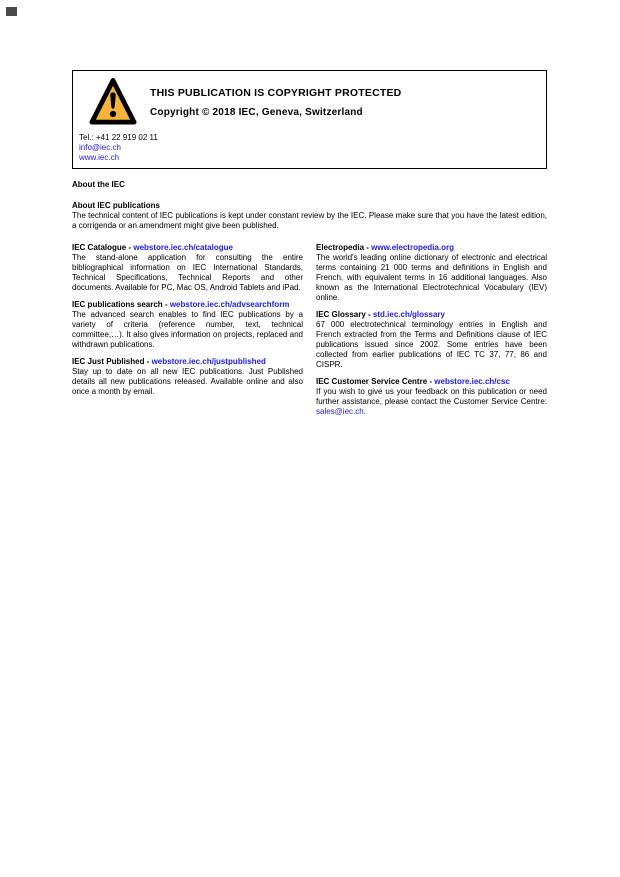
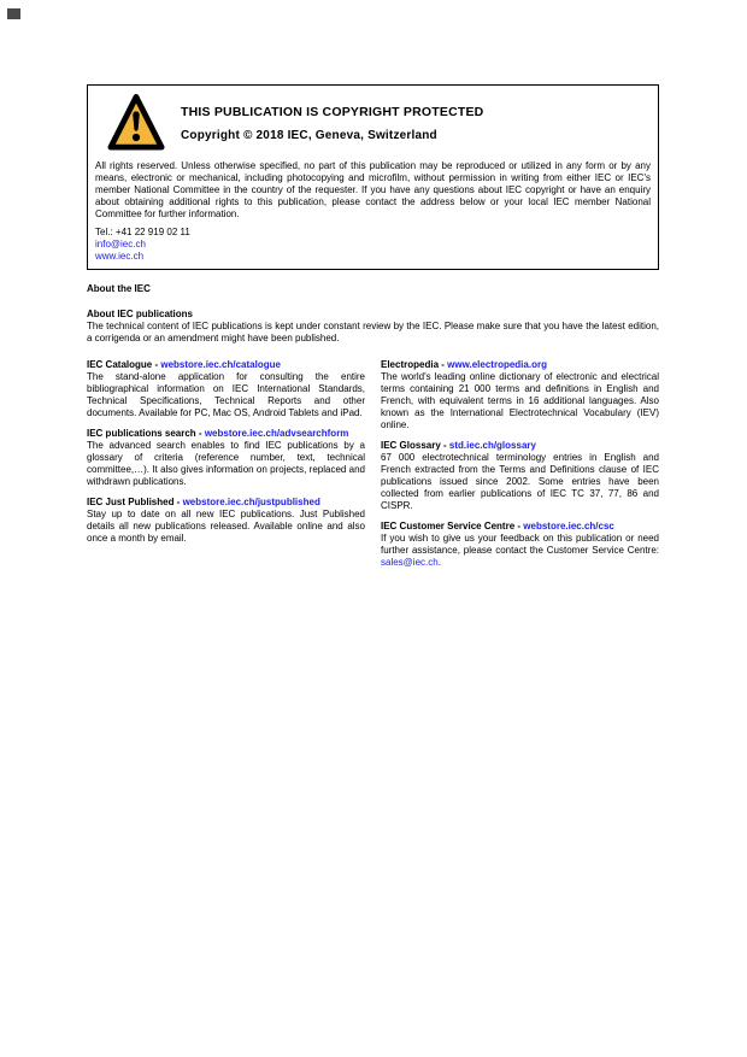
  THIS PUBLICATION IS COPYRIGHT PROTECTED
  Copyright © 2018 IEC, Geneva, Switzerland
+ All rights reserved. Unless otherwise specified, no part of this publication may be reproduced or utilized in any form or by any means, electronic or mechanical, including photocopying and microfilm, without permission in writing from either IEC or IEC's member National Committee in the country of the requester. If you have any questions about IEC copyright or have an enquiry about obtaining additional rights to this publication, please contact the address below or your local IEC member National Committee for further information.
  Tel.: +41 22 919 02 11
  info@iec.ch
  www.iec.ch
  About the IEC
  About IEC publications
- The technical content of IEC publications is kept under constant review by the IEC. Please make sure that you have the latest edition, a corrigenda or an amendment might give been published.
+ The technical content of IEC publications is kept under constant review by the IEC. Please make sure that you have the latest edition, a corrigenda or an amendment might have been published.
  IEC Catalogue - webstore.iec.ch/catalogue
  The stand-alone application for consulting the entire bibliographical information on IEC International Standards, Technical Specifications, Technical Reports and other documents. Available for PC, Mac OS, Android Tablets and iPad.
  IEC publications search - webstore.iec.ch/advsearchform
- The advanced search enables to find IEC publications by a variety of criteria (reference number, text, technical committee,…). It also gives information on projects, replaced and withdrawn publications.
+ The advanced search enables to find IEC publications by a glossary of criteria (reference number, text, technical committee,…). It also gives information on projects, replaced and withdrawn publications.
  IEC Just Published - webstore.iec.ch/justpublished
  Stay up to date on all new IEC publications. Just Published details all new publications released. Available online and also once a month by email.
  Electropedia - www.electropedia.org
  The world's leading online dictionary of electronic and electrical terms containing 21 000 terms and definitions in English and French, with equivalent terms in 16 additional languages. Also known as the International Electrotechnical Vocabulary (IEV) online.
  IEC Glossary - std.iec.ch/glossary
  67 000 electrotechnical terminology entries in English and French extracted from the Terms and Definitions clause of IEC publications issued since 2002. Some entries have been collected from earlier publications of IEC TC 37, 77, 86 and CISPR.
  IEC Customer Service Centre - webstore.iec.ch/csc
  If you wish to give us your feedback on this publication or need further assistance, please contact the Customer Service Centre: sales@iec.ch.
